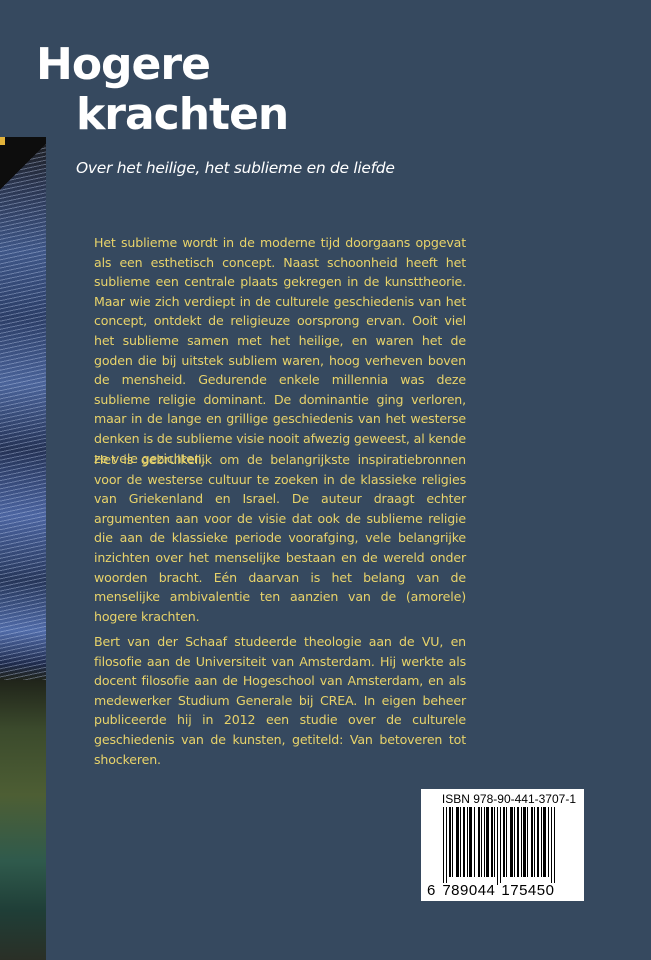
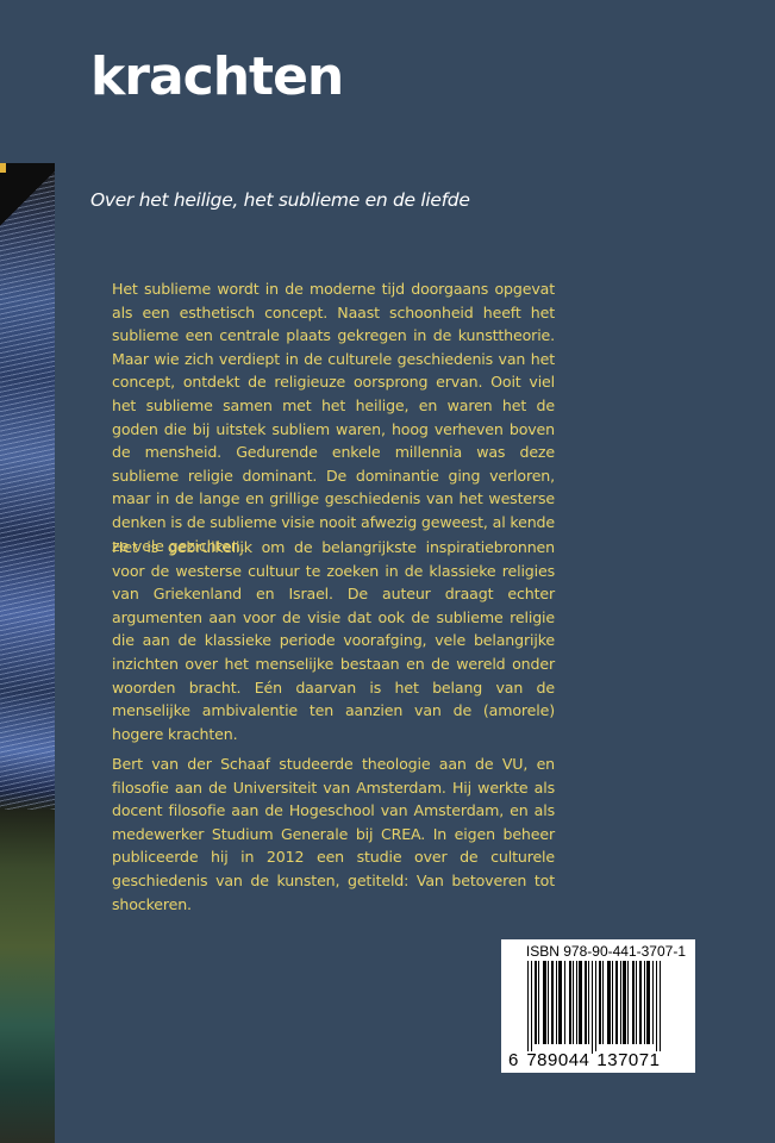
- Hogere
  krachten
  Over het heilige, het sublieme en de liefde
  Het sublieme wordt in de moderne tijd doorgaans opgevat als een esthetisch concept. Naast schoonheid heeft het sublieme een centrale plaats gekregen in de kunsttheorie. Maar wie zich verdiept in de culturele geschiedenis van het concept, ontdekt de religieuze oorsprong ervan. Ooit viel het sublieme samen met het heilige, en waren het de goden die bij uitstek subliem waren, hoog verheven boven de mensheid. Gedurende enkele millennia was deze sublieme religie dominant. De dominantie ging verloren, maar in de lange en grillige geschiedenis van het westerse denken is de sublieme visie nooit afwezig geweest, al kende ze vele gezichten.
  Het is gebruikelijk om de belangrijkste inspiratiebronnen voor de westerse cultuur te zoeken in de klassieke religies van Griekenland en Israel. De auteur draagt echter argumenten aan voor de visie dat ook de sublieme religie die aan de klassieke periode voorafging, vele belangrijke inzichten over het menselijke bestaan en de wereld onder woorden bracht. Eén daarvan is het belang van de menselijke ambivalentie ten aanzien van de (amorele) hogere krachten.
  Bert van der Schaaf studeerde theologie aan de VU, en filosofie aan de Universiteit van Amsterdam. Hij werkte als docent filosofie aan de Hogeschool van Amsterdam, en als medewerker Studium Generale bij CREA. In eigen beheer publiceerde hij in 2012 een studie over de culturele geschiedenis van de kunsten, getiteld: Van betoveren tot shockeren.
  ISBN 978-90-441-3707-1
  6
  789044
- 175450
+ 137071
